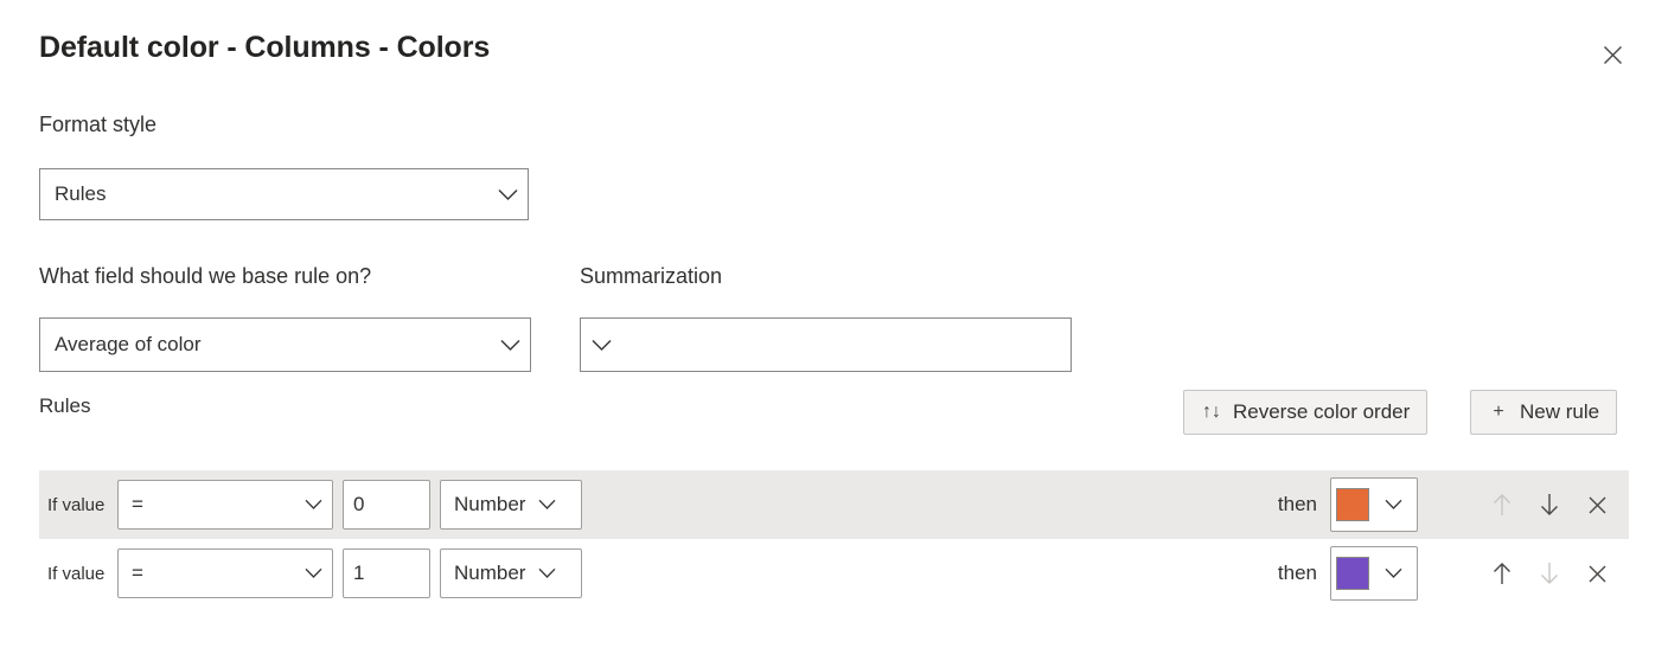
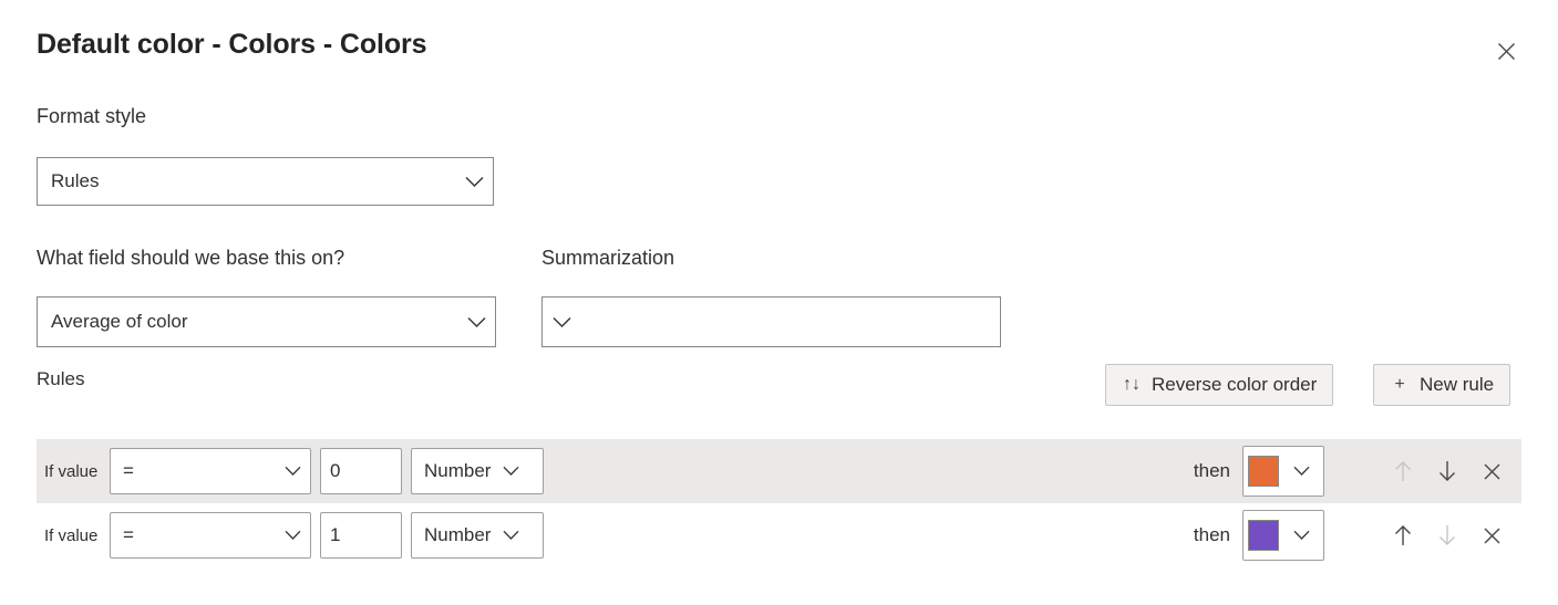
- Default color - Columns - Colors
+ Default color - Colors - Colors
  Format style
  Rules
- What field should we base rule on?
+ What field should we base this on?
  Average of color
  Summarization
  Rules
  ↑↓
  Reverse color order
  +
  New rule
  If value
  =
  0
  Number
  then
  If value
  =
  1
  Number
  then
